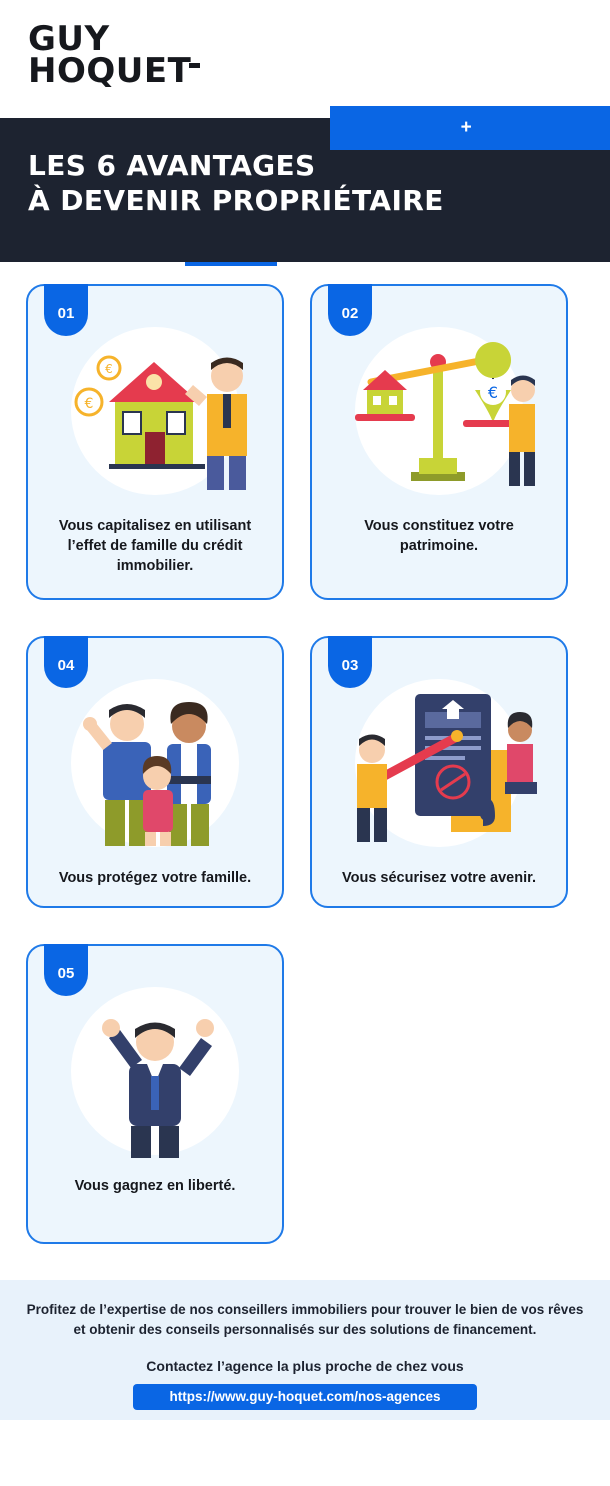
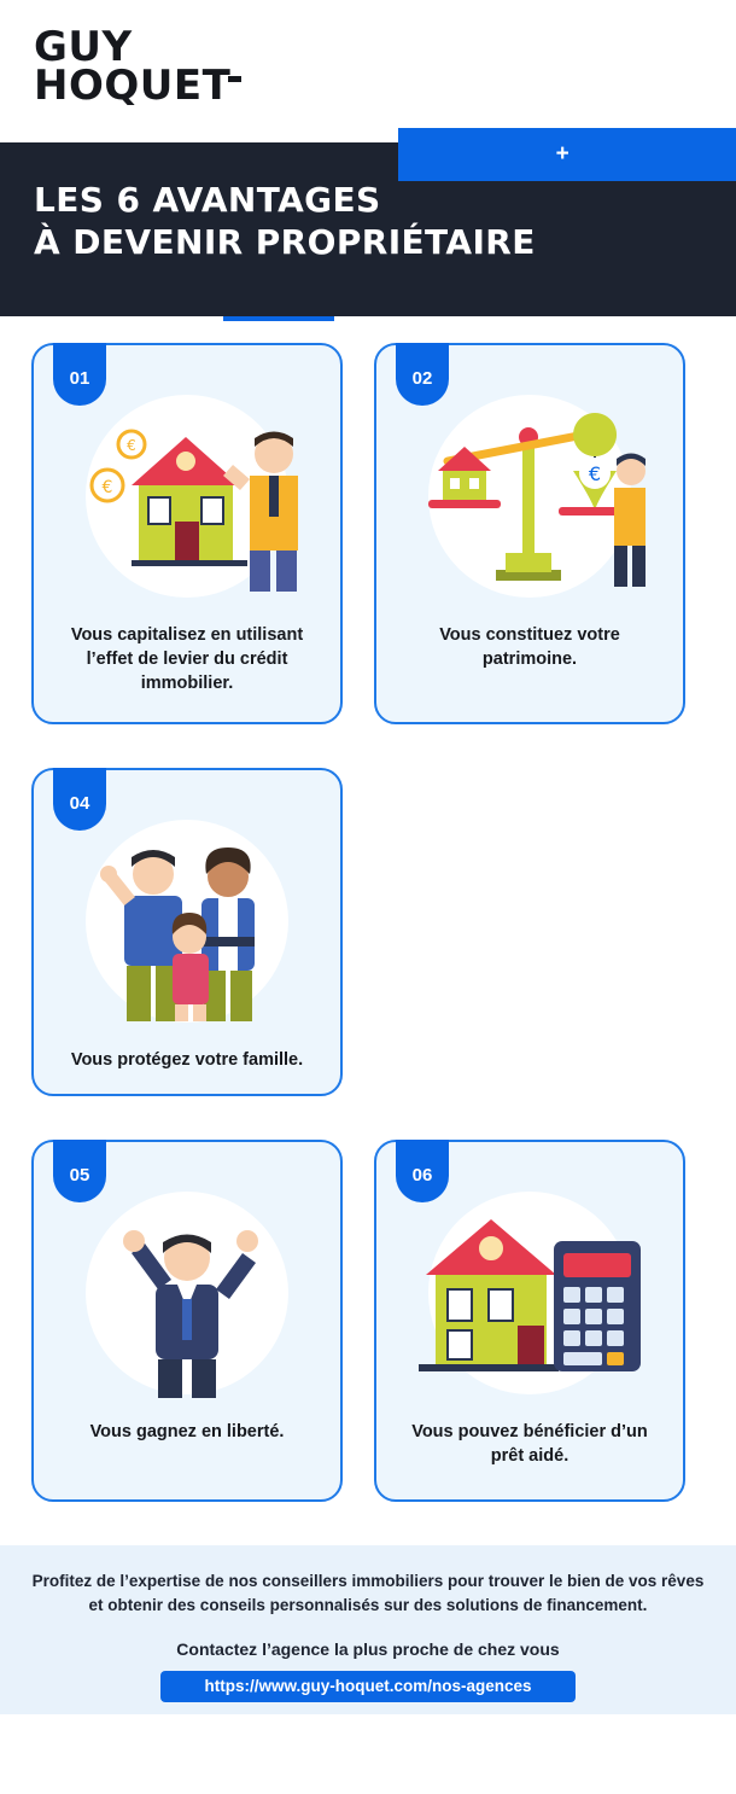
  GUY
  HOQUET
  +
  LES 6 AVANTAGES
  À DEVENIR PROPRIÉTAIRE
  01
  €
  €
- Vous capitalisez en utilisant l’effet de famille du crédit immobilier.
+ Vous capitalisez en utilisant l’effet de levier du crédit immobilier.
  02
  €
  Vous constituez votre patrimoine.
  04
  Vous protégez votre famille.
- 03
- Vous sécurisez votre avenir.
  05
  Vous gagnez en liberté.
+ 06
+ Vous pouvez bénéficier d’un prêt aidé.
  Profitez de l’expertise de nos conseillers immobiliers pour trouver le bien de vos rêves et obtenir des conseils personnalisés sur des solutions de financement.
  Contactez l’agence la plus proche de chez vous
  https://www.guy-hoquet.com/nos-agences
